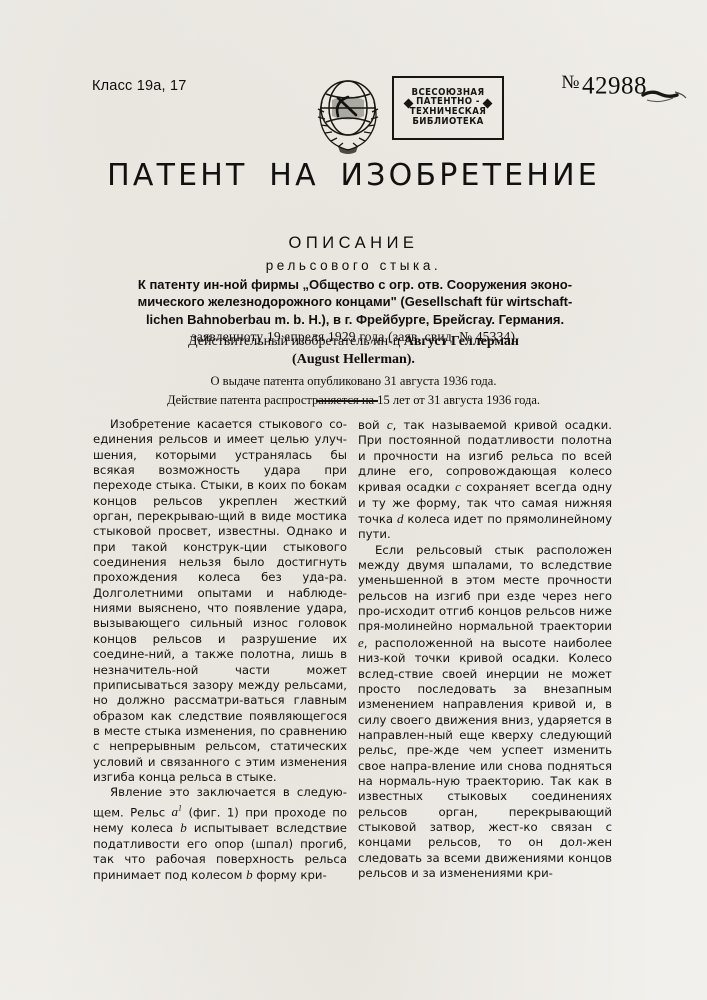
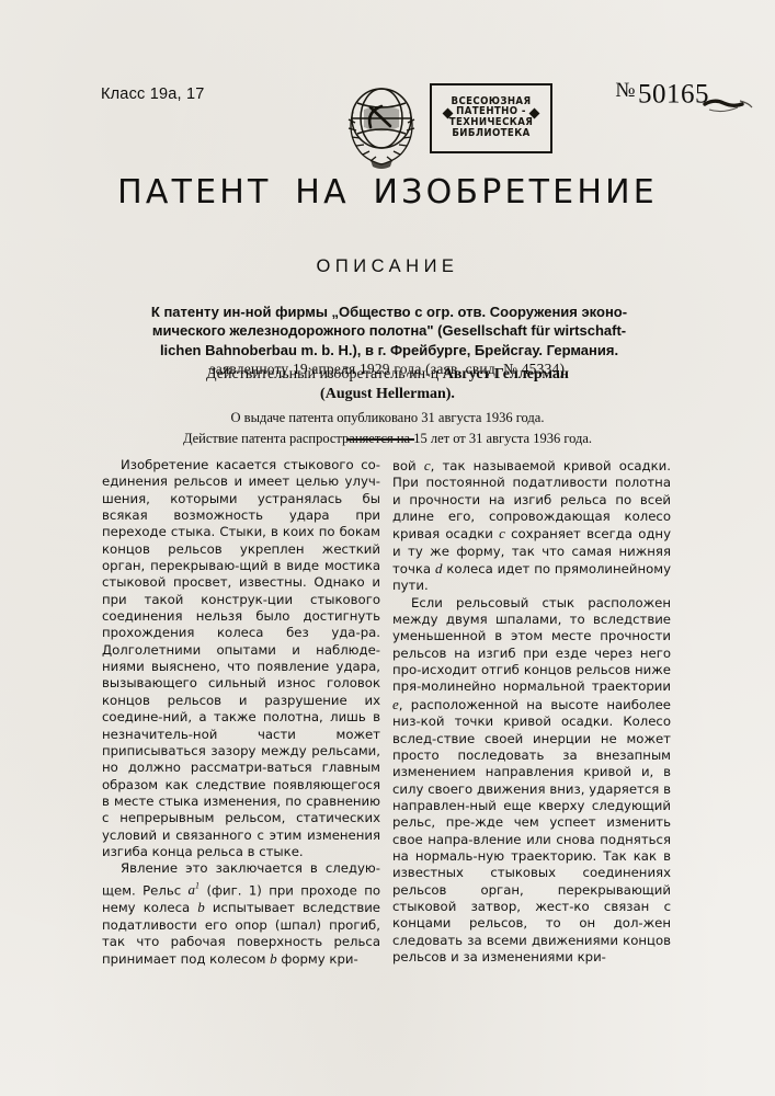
  Класс 19a, 17
  ВСЕСОЮЗНАЯ
  ПАТЕНТНО -
  ТЕХНИЧЕСКАЯ
  БИБЛИОТЕКА
- №42988
+ №50165
  ПАТЕНТ НА ИЗОБРЕТЕНИЕ
  ОПИСАНИЕ
- рельсового стыка.
  К патенту ин-ной фирмы „Общество с огр. отв. Сооружения эконо-
- мического железнодорожного концами" (Gesellschaft für wirtschaft-
+ мического железнодорожного полотна" (Gesellschaft für wirtschaft-
  lichen Bahnoberbau m. b. H.), в г. Фрейбурге, Брейсгау. Германия.
  заявленноту 19 апреля 1929 года (заяв. свид. № 45334).
  Действительный изобретатель ин-ц Август Геллерман
  (August Hellerman).
  О выдаче патента опубликовано 31 августа 1936 года.
  Действие патента распрост 15 лет от 31 августа 1936 года.
  Изобретение касается стыкового со-единения рельсов и имеет целью улуч-шения, которыми устранялась бы всякая возможность удара при переходе стыка. Стыки, в коих по бокам концов рельсов укреплен жесткий орган, перекрываю-щий в виде мостика стыковой просвет, известны. Однако и при такой конструк-ции стыкового соединения нельзя было достигнуть прохождения колеса без уда-ра. Долголетними опытами и наблюде-ниями выяснено, что появление удара, вызывающего сильный износ головок концов рельсов и разрушение их соедине-ний, а также полотна, лишь в незначитель-ной части может приписываться зазору между рельсами, но должно рассматри-ваться главным образом как следствие появляющегося в месте стыка изменения, по сравнению с непрерывным рельсом, статических условий и связанного с этим изменения изгиба конца рельса в стыке.
  Явление это заключается в следую-щем. Рельс a1 (фиг. 1) при проходе по нему колеса b испытывает вследствие податливости его опор (шпал) прогиб, так что рабочая поверхность рельса принимает под колесом b форму кри-
  вой c, так называемой кривой осадки. При постоянной податливости полотна и прочности на изгиб рельса по всей длине его, сопровождающая колесо кривая осадки c сохраняет всегда одну и ту же форму, так что самая нижняя точка d колеса идет по прямолинейному пути.
  Если рельсовый стык расположен между двумя шпалами, то вследствие уменьшенной в этом месте прочности рельсов на изгиб при езде через него про-исходит отгиб концов рельсов ниже пря-молинейно нормальной траектории e, расположенной на высоте наиболее низ-кой точки кривой осадки. Колесо вслед-ствие своей инерции не может просто последовать за внезапным изменением направления кривой и, в силу своего движения вниз, ударяется в направлен-ный еще кверху следующий рельс, пре-жде чем успеет изменить свое напра-вление или снова подняться на нормаль-ную траекторию. Так как в известных стыковых соединениях рельсов орган, перекрывающий стыковой затвор, жест-ко связан с концами рельсов, то он дол-жен следовать за всеми движениями концов рельсов и за изменениями кри-
